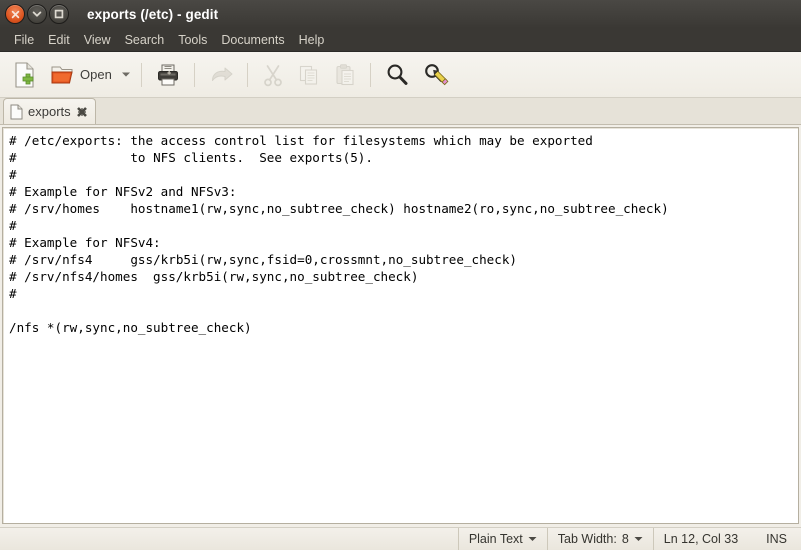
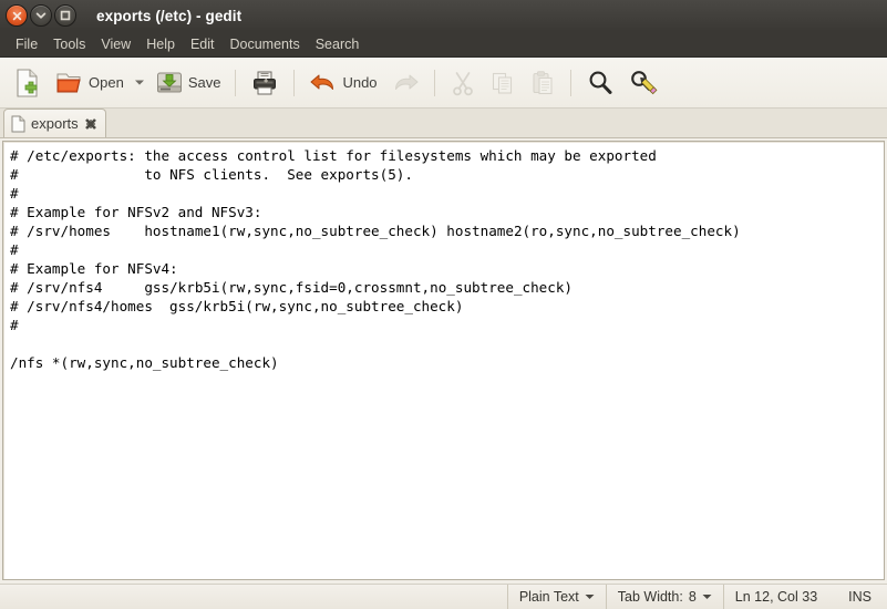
  exports (/etc) - gedit
  File
- Edit
+ Tools
  View
- Search
+ Help
- Tools
+ Edit
  Documents
- Help
+ Search
  Open
+ Save
+ Undo
  exports
  # /etc/exports: the access control list for filesystems which may be exported
  # to NFS clients. See exports(5).
  #
  # Example for NFSv2 and NFSv3:
  # /srv/homes hostname1(rw,sync,no_subtree_check) hostname2(ro,sync,no_subtree_check)
  #
  # Example for NFSv4:
  # /srv/nfs4 gss/krb5i(rw,sync,fsid=0,crossmnt,no_subtree_check)
  # /srv/nfs4/homes gss/krb5i(rw,sync,no_subtree_check)
  #
  /nfs *(rw,sync,no_subtree_check)
  Plain Text
  Tab Width:
  8
  Ln 12, Col 33
  INS
